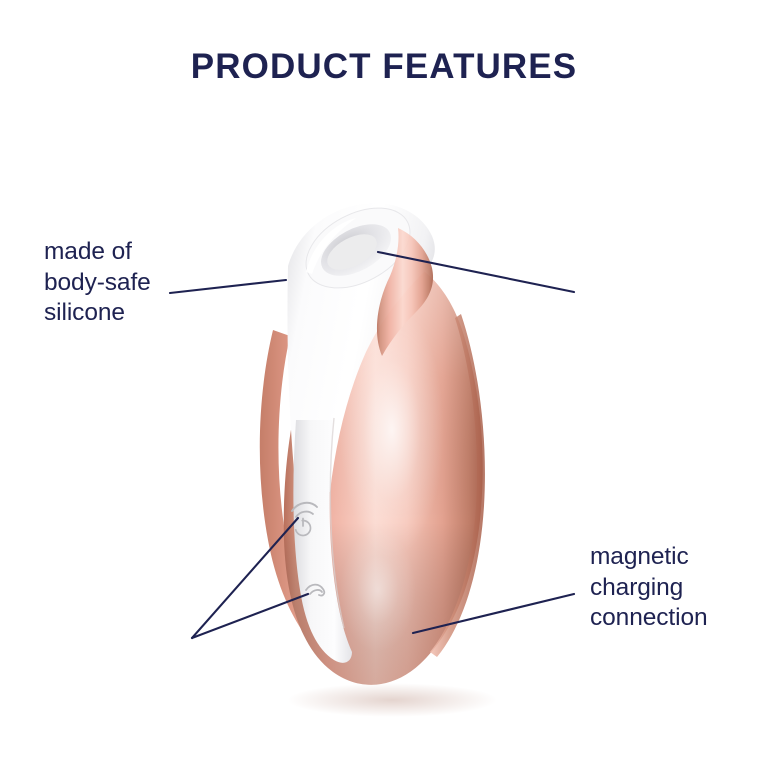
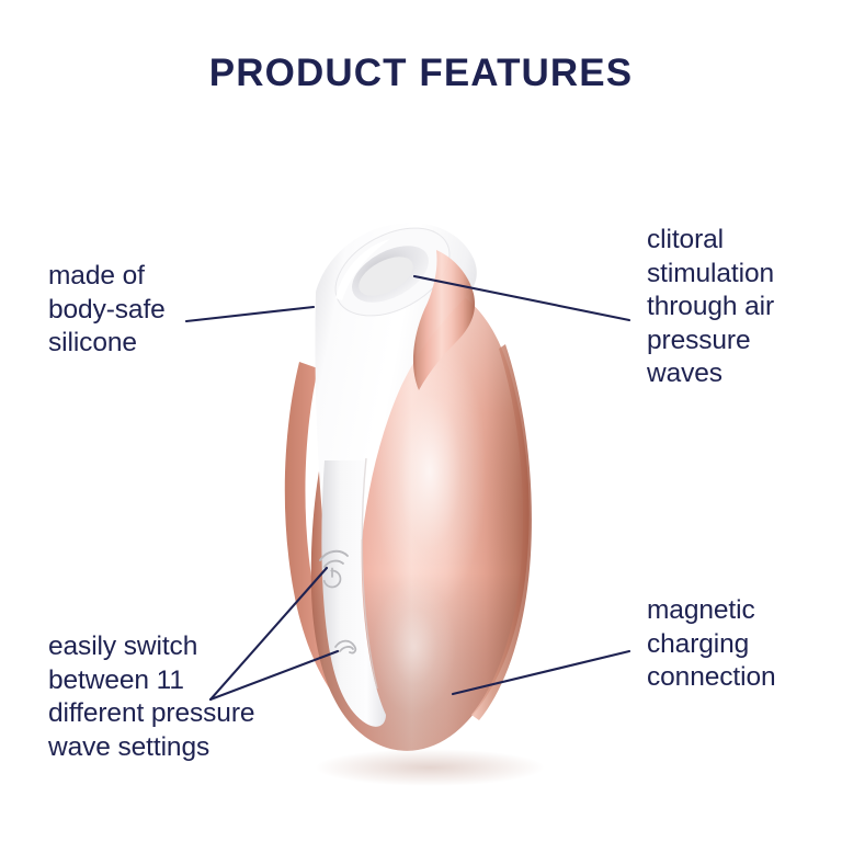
  PRODUCT FEATURES
  made of
  body-safe
  silicone
+ clitoral
+ stimulation
+ through air
+ pressure
+ waves
+ easily switch
+ between 11
+ different pressure
+ wave settings
  magnetic
  charging
  connection
